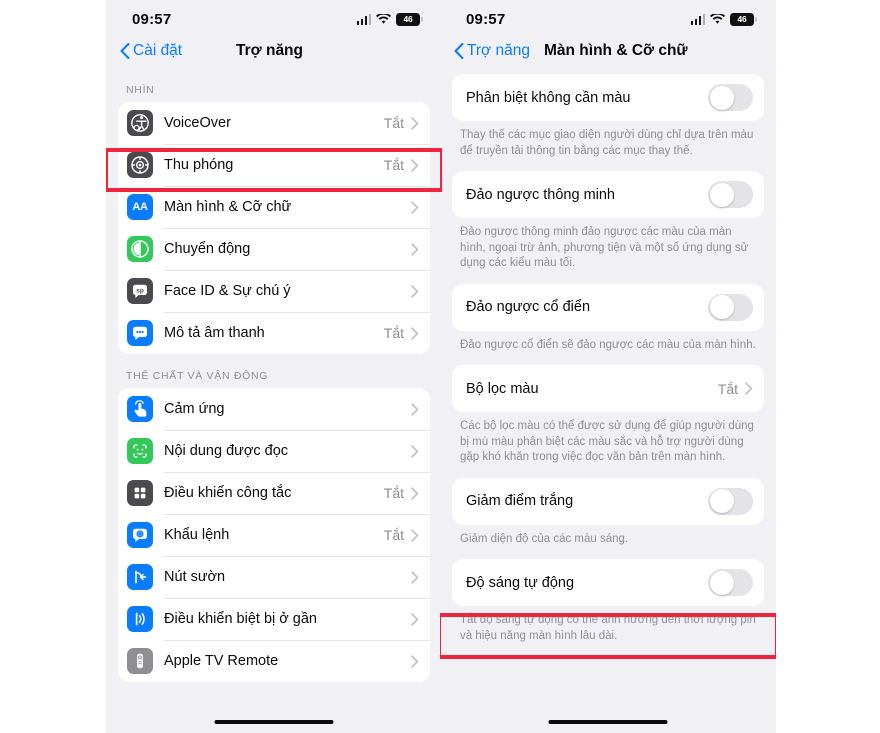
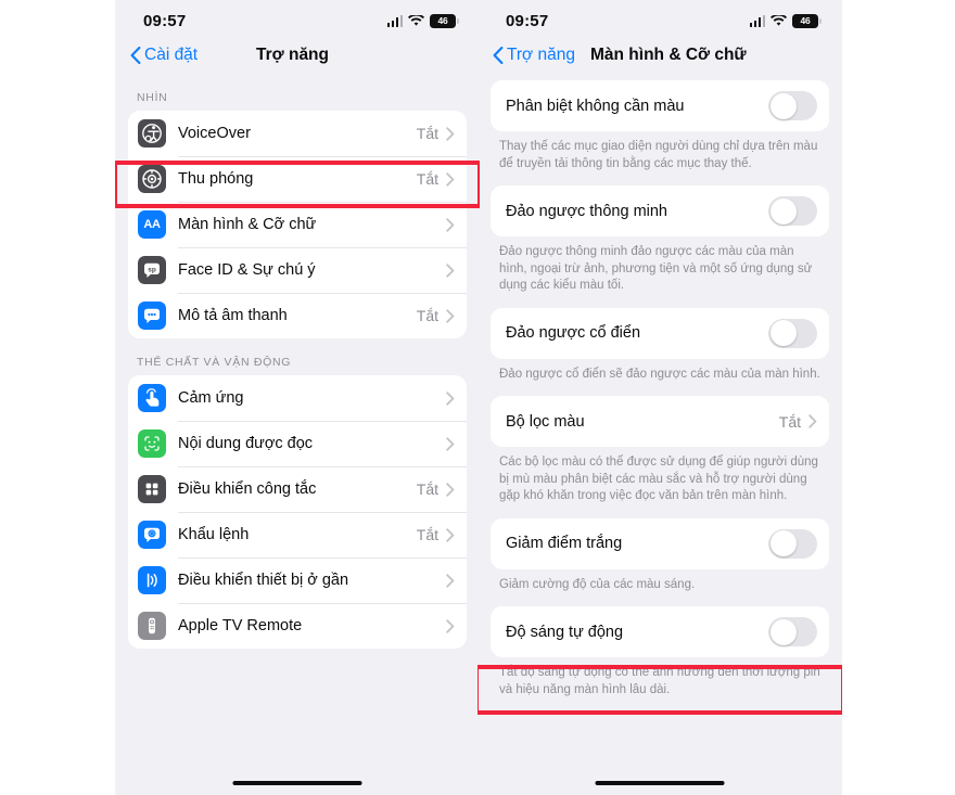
  09:57
  46
  Cài đặt
  Trợ năng
  NHÌN
  VoiceOver
  Tắt
  Thu phóng
  Tắt
  AA
  Màn hình & Cỡ chữ
- Chuyển động
  Face ID & Sự chú ý
  Mô tả âm thanh
  Tắt
  THỂ CHẤT VÀ VẬN ĐỘNG
  Cảm ứng
  Nội dung được đọc
  Điều khiển công tắc
  Tắt
  Khẩu lệnh
  Tắt
- Nút sườn
- Điều khiển biệt bị ở gần
+ Điều khiển thiết bị ở gần
  Apple TV Remote
  09:57
  46
  Trợ năng
  Màn hình & Cỡ chữ
  Phân biệt không cần màu
  Thay thế các mục giao diện người dùng chỉ dựa trên màu để truyền tải thông tin bằng các mục thay thế.
  Đảo ngược thông minh
  Đảo ngược thông minh đảo ngược các màu của màn hình, ngoại trừ ảnh, phương tiện và một số ứng dụng sử dụng các kiểu màu tối.
  Đảo ngược cổ điển
  Đảo ngược cổ điển sẽ đảo ngược các màu của màn hình.
  Bộ lọc màu
  Tắt
  Các bộ lọc màu có thể được sử dụng để giúp người dùng bị mù màu phân biệt các màu sắc và hỗ trợ người dùng gặp khó khăn trong việc đọc văn bản trên màn hình.
  Giảm điểm trắng
- Giảm diện độ của các màu sáng.
+ Giảm cường độ của các màu sáng.
  Độ sáng tự động
  Tắt độ sáng tự động có thể ảnh hưởng đến thời lượng pin và hiệu năng màn hình lâu dài.
